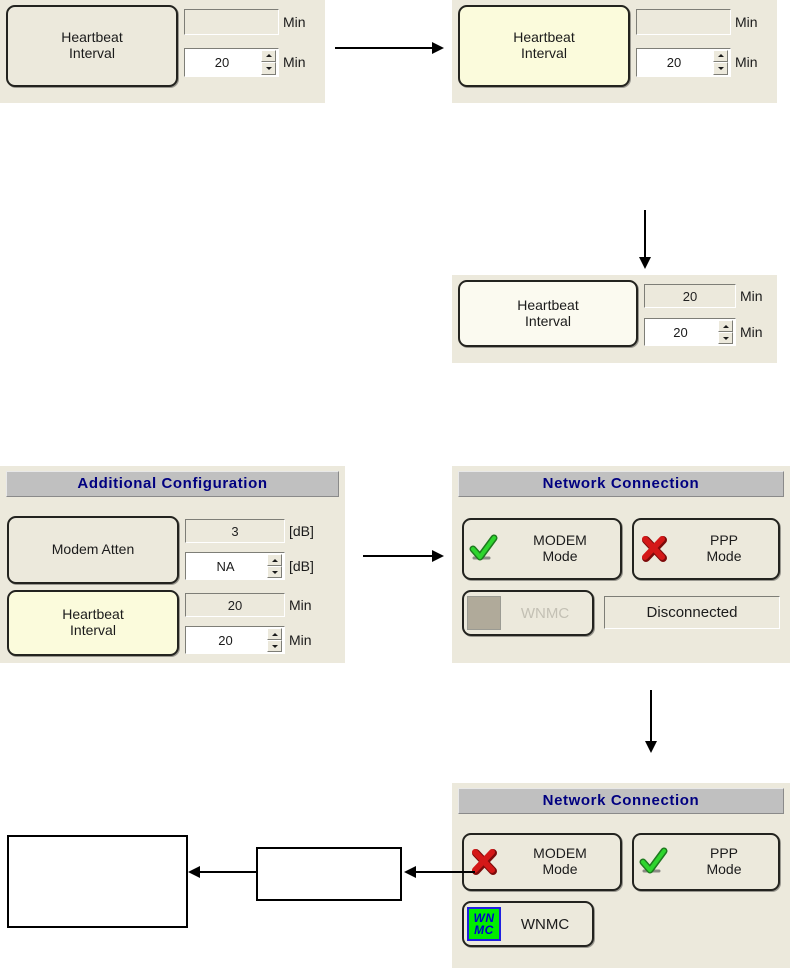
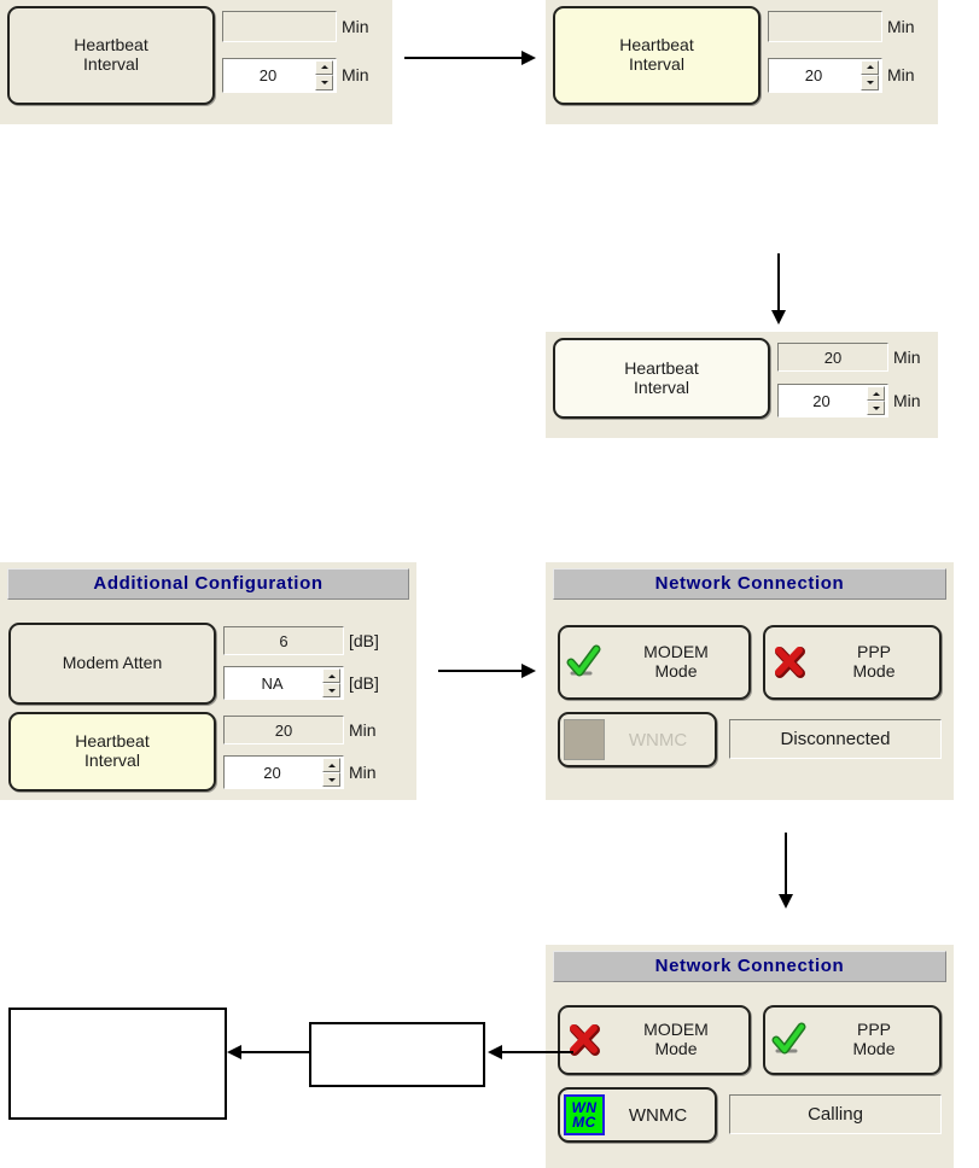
  Heartbeat
  Interval
  Min
  20
  Min
  Heartbeat
  Interval
  Min
  20
  Min
  Heartbeat
  Interval
  20
  Min
  20
  Min
  Additional Configuration
  Modem Atten
- 3
+ 6
  [dB]
  NA
  [dB]
  Heartbeat
  Interval
  20
  Min
  20
  Min
  Network Connection
  MODEM
  Mode
  PPP
  Mode
  WNMC
  Disconnected
  Network Connection
  MODEM
  Mode
  PPP
  Mode
  WN
  MC
  WNMC
+ Calling
